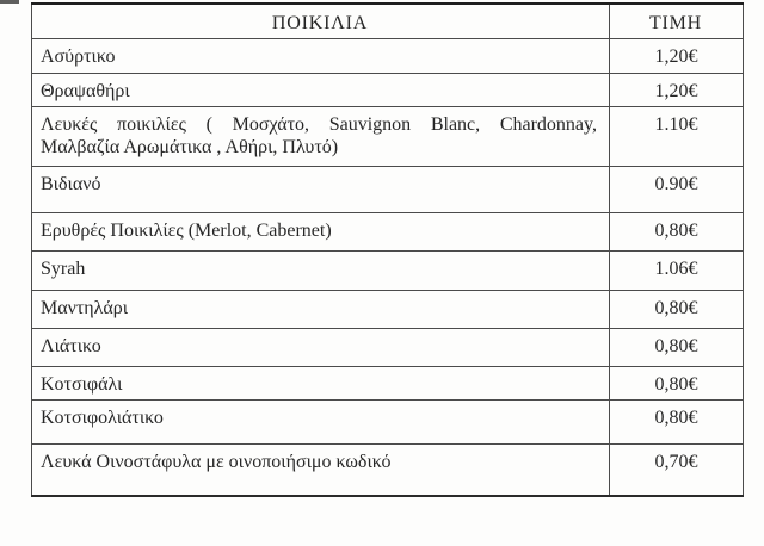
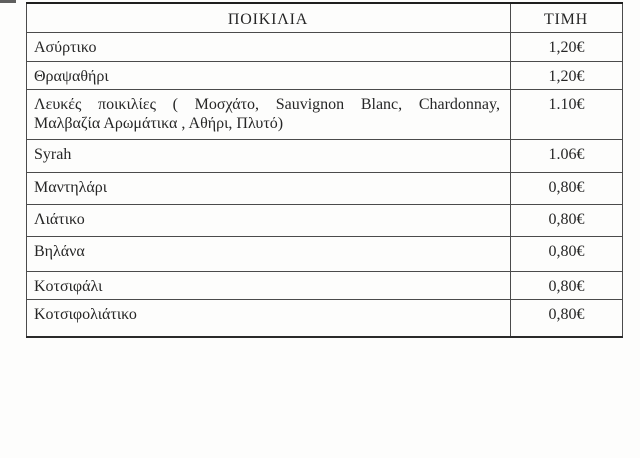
  ΠΟΙΚΙΛΙΑ	ΤΙΜΗ
  Ασύρτικο	1,20€
  Θραψαθήρι	1,20€
  Λευκές ποικιλίες ( Μοσχάτο, Sauvignon Blanc, Chardonnay,Μαλβαζία Αρωμάτικα , Αθήρι, Πλυτό)	1.10€
- Βιδιανό	0.90€
- Ερυθρές Ποικιλίες (Merlot, Cabernet)	0,80€
  Syrah	1.06€
  Μαντηλάρι	0,80€
  Λιάτικο	0,80€
+ Βηλάνα	0,80€
  Κοτσιφάλι	0,80€
  Κοτσιφολιάτικο	0,80€
- Λευκά Οινοστάφυλα με οινοποιήσιμο κωδικό	0,70€
